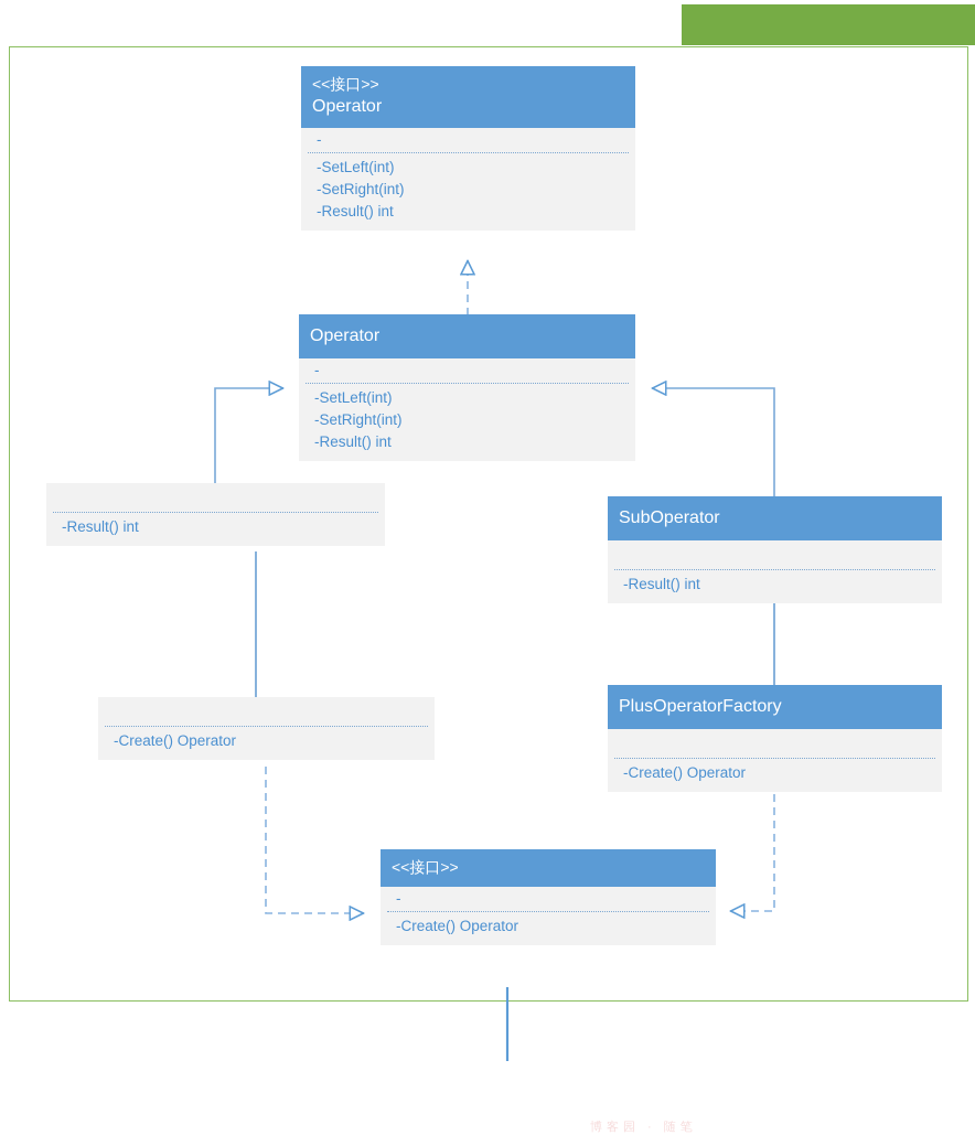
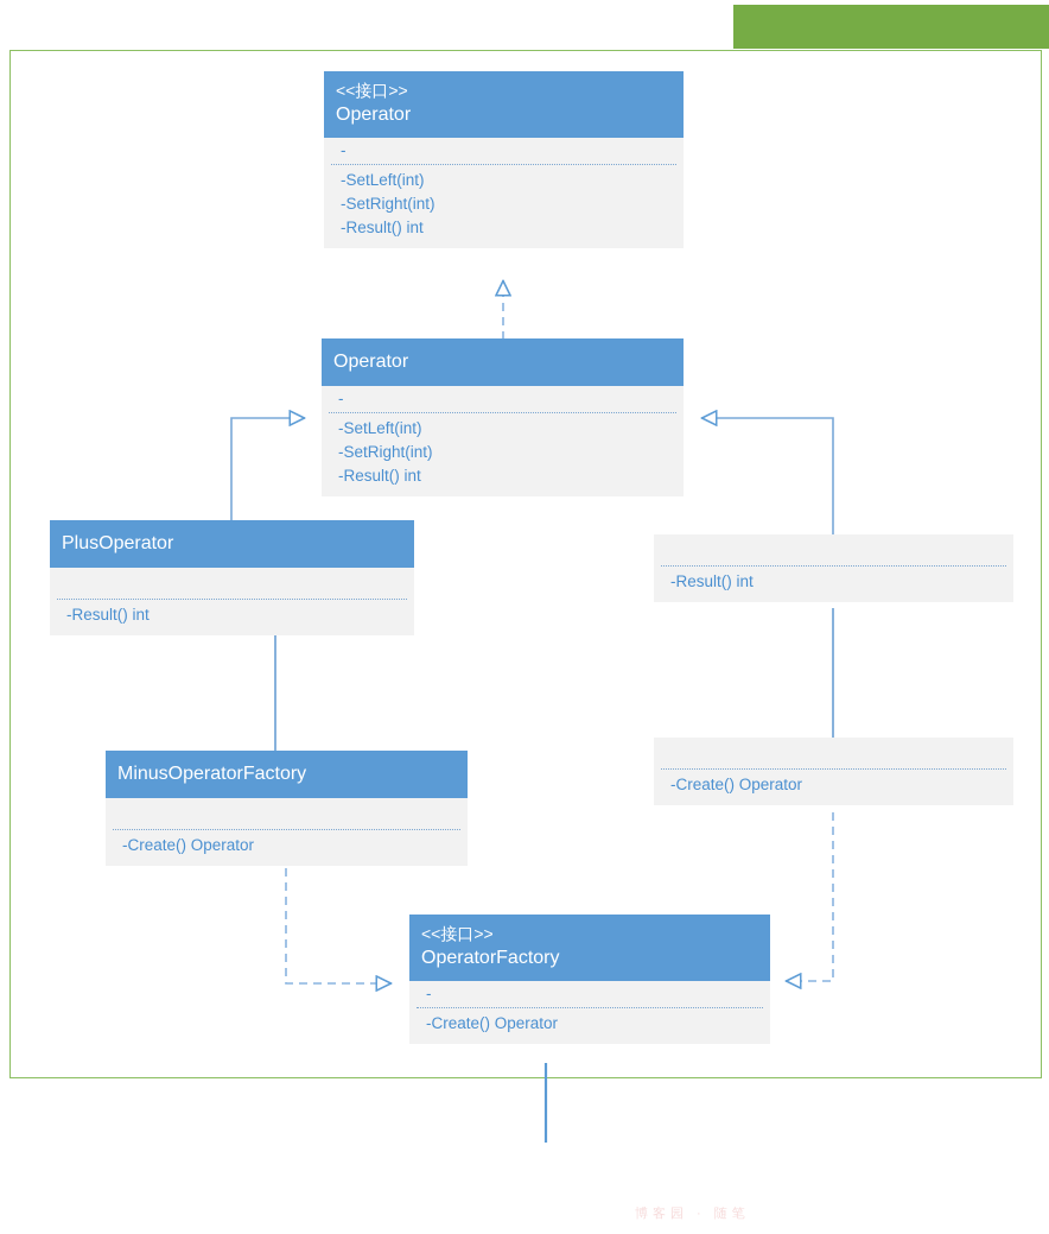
  <<接口>>
  Operator
  -
  -SetLeft(int)
  -SetRight(int)
  -Result() int
  Operator
  -
  -SetLeft(int)
  -SetRight(int)
  -Result() int
+ PlusOperator
  -Result() int
- SubOperator
  -Result() int
+ MinusOperatorFactory
  -Create() Operator
- PlusOperatorFactory
  -Create() Operator
  <<接口>>
+ OperatorFactory
  -
  -Create() Operator
  博客园 · 随笔
